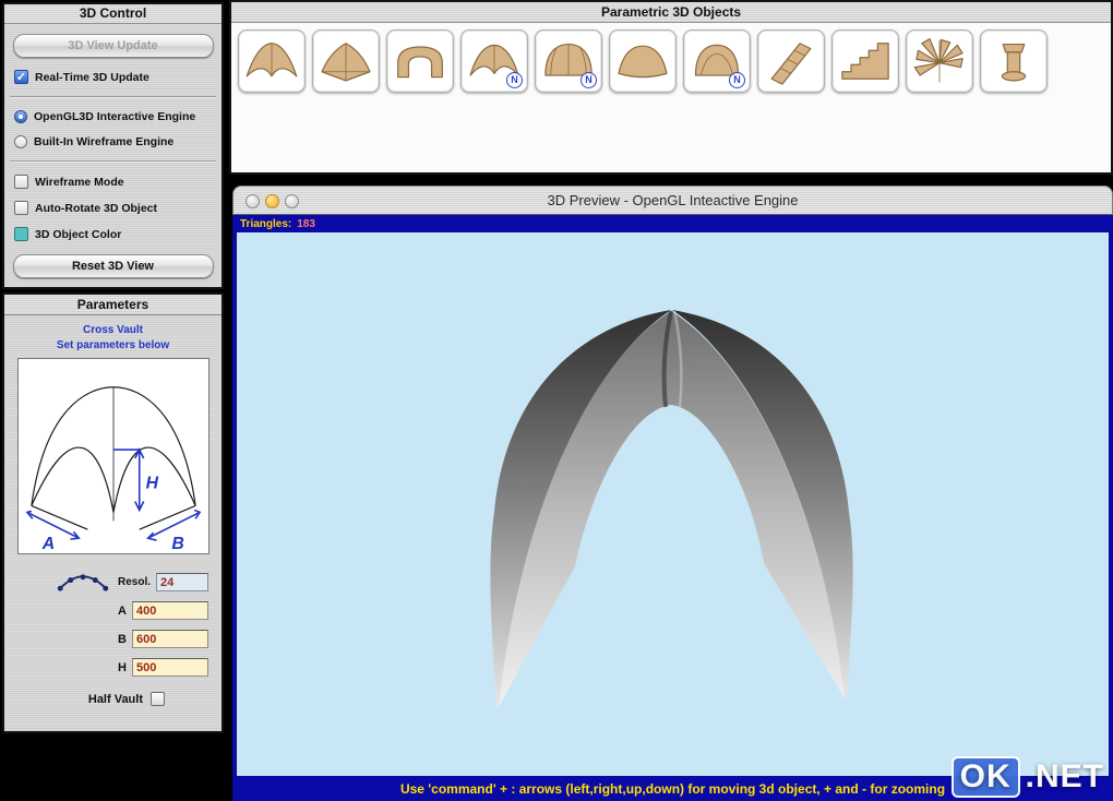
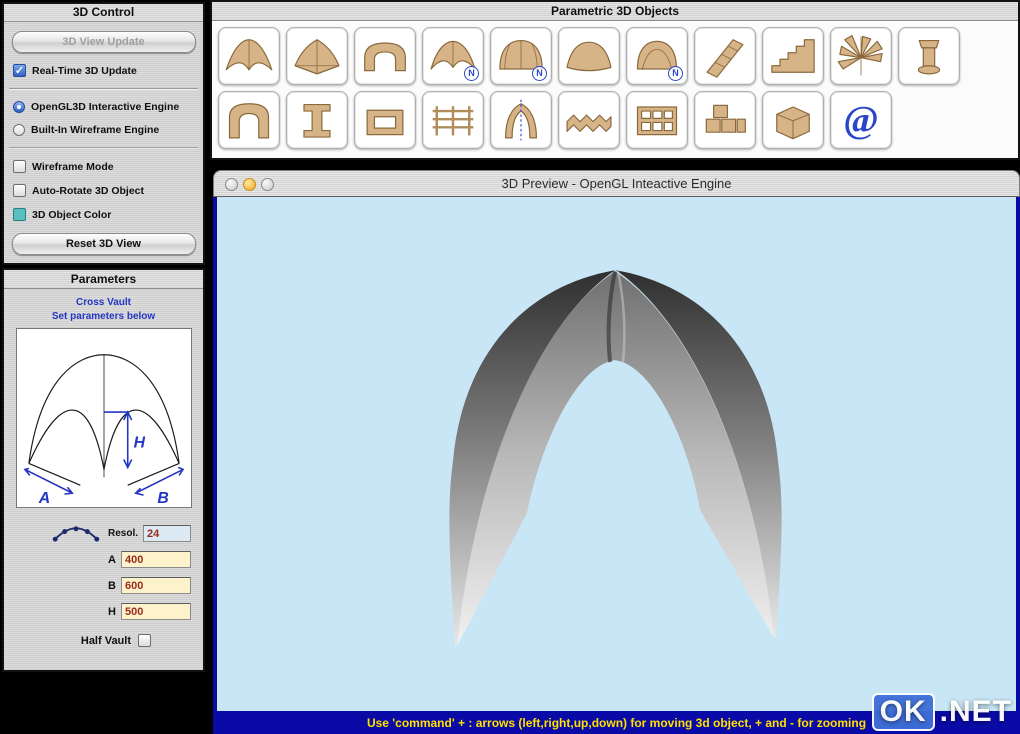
  3D Control
  3D View Update
  ✓
  Real-Time 3D Update
  OpenGL3D Interactive Engine
  Built-In Wireframe Engine
  Wireframe Mode
  Auto-Rotate 3D Object
  3D Object Color
  Reset 3D View
  Parameters
  Cross Vault
  Set parameters below
  A
  B
  H
  Resol.
  24
  A
  400
  B
  600
  H
  500
  Half Vault
  Parametric 3D Objects
  N
  N
  N
+ @
  3D Preview - OpenGL Inteactive Engine
- Triangles:
- 183
  Use 'command' + : arrows (left,right,up,down) for moving 3d object, + and - for zooming
  OK
  .NET
